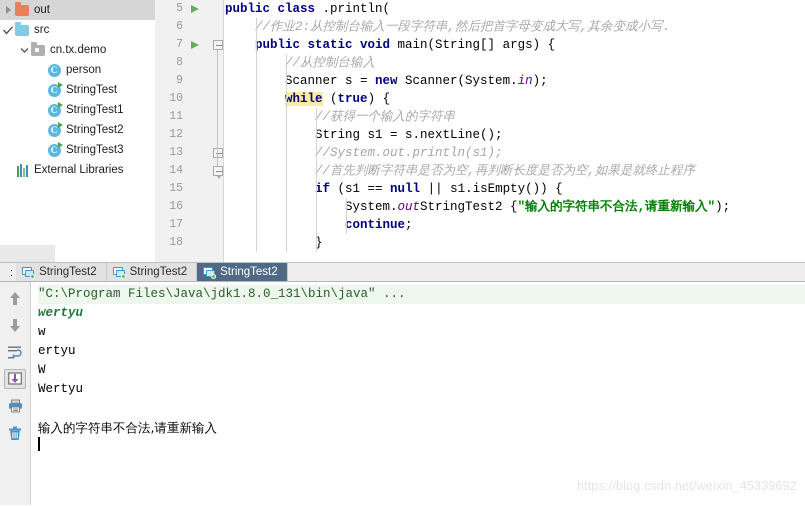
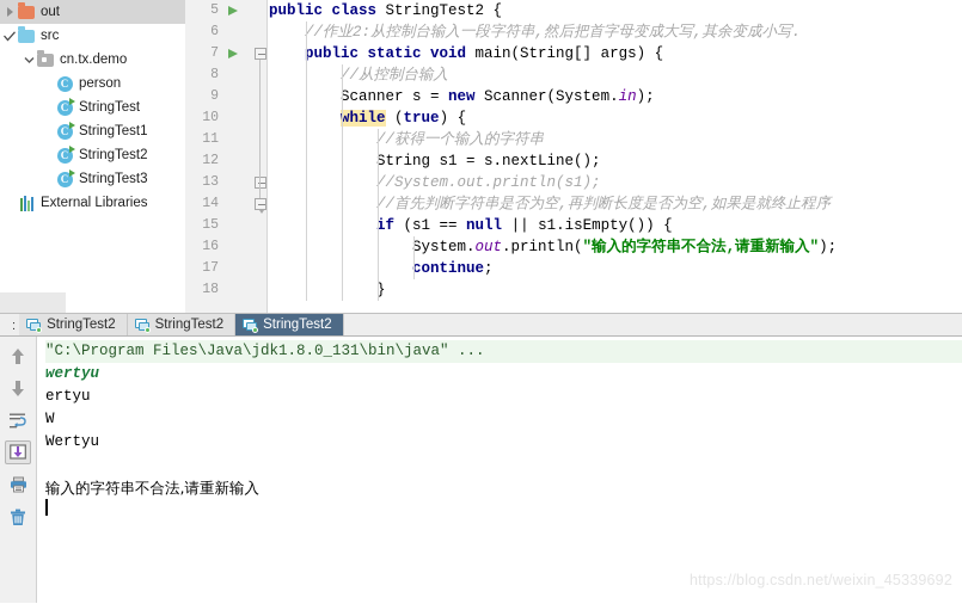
  out
  src
  cn.tx.demo
  C
  person
  C
  StringTest
  C
  StringTest1
  C
  StringTest2
  C
  StringTest3
  External Libraries
  5
  6
  7
  8
  9
  10
  11
  12
  13
  14
  15
  16
  17
  18
- public class .println(
+ public class StringTest2 {
  //作业2:从控制台输入一段字符串,然后把首字母变成大写,其余变成小写.
  public static void main(String[] args) {
  //从控制台输入
  Scanner s = new Scanner(System.in);
  while (true) {
  //获得一个输入的字符串
  String s1 = s.nextLine();
  //System.out.println(s1);
  //首先判断字符串是否为空,再判断长度是否为空,如果是就终止程序
  if (s1 == null || s1.isEmpty()) {
- System.outStringTest2 {"输入的字符串不合法,请重新输入");
+ System.out.println("输入的字符串不合法,请重新输入");
  continue;
  }
  :
  StringTest2
  StringTest2
  StringTest2
  "C:\Program Files\Java\jdk1.8.0_131\bin\java" ...
  wertyu
- w
  ertyu
  W
  Wertyu
  输入的字符串不合法,请重新输入
  https://blog.csdn.net/weixin_45339692
